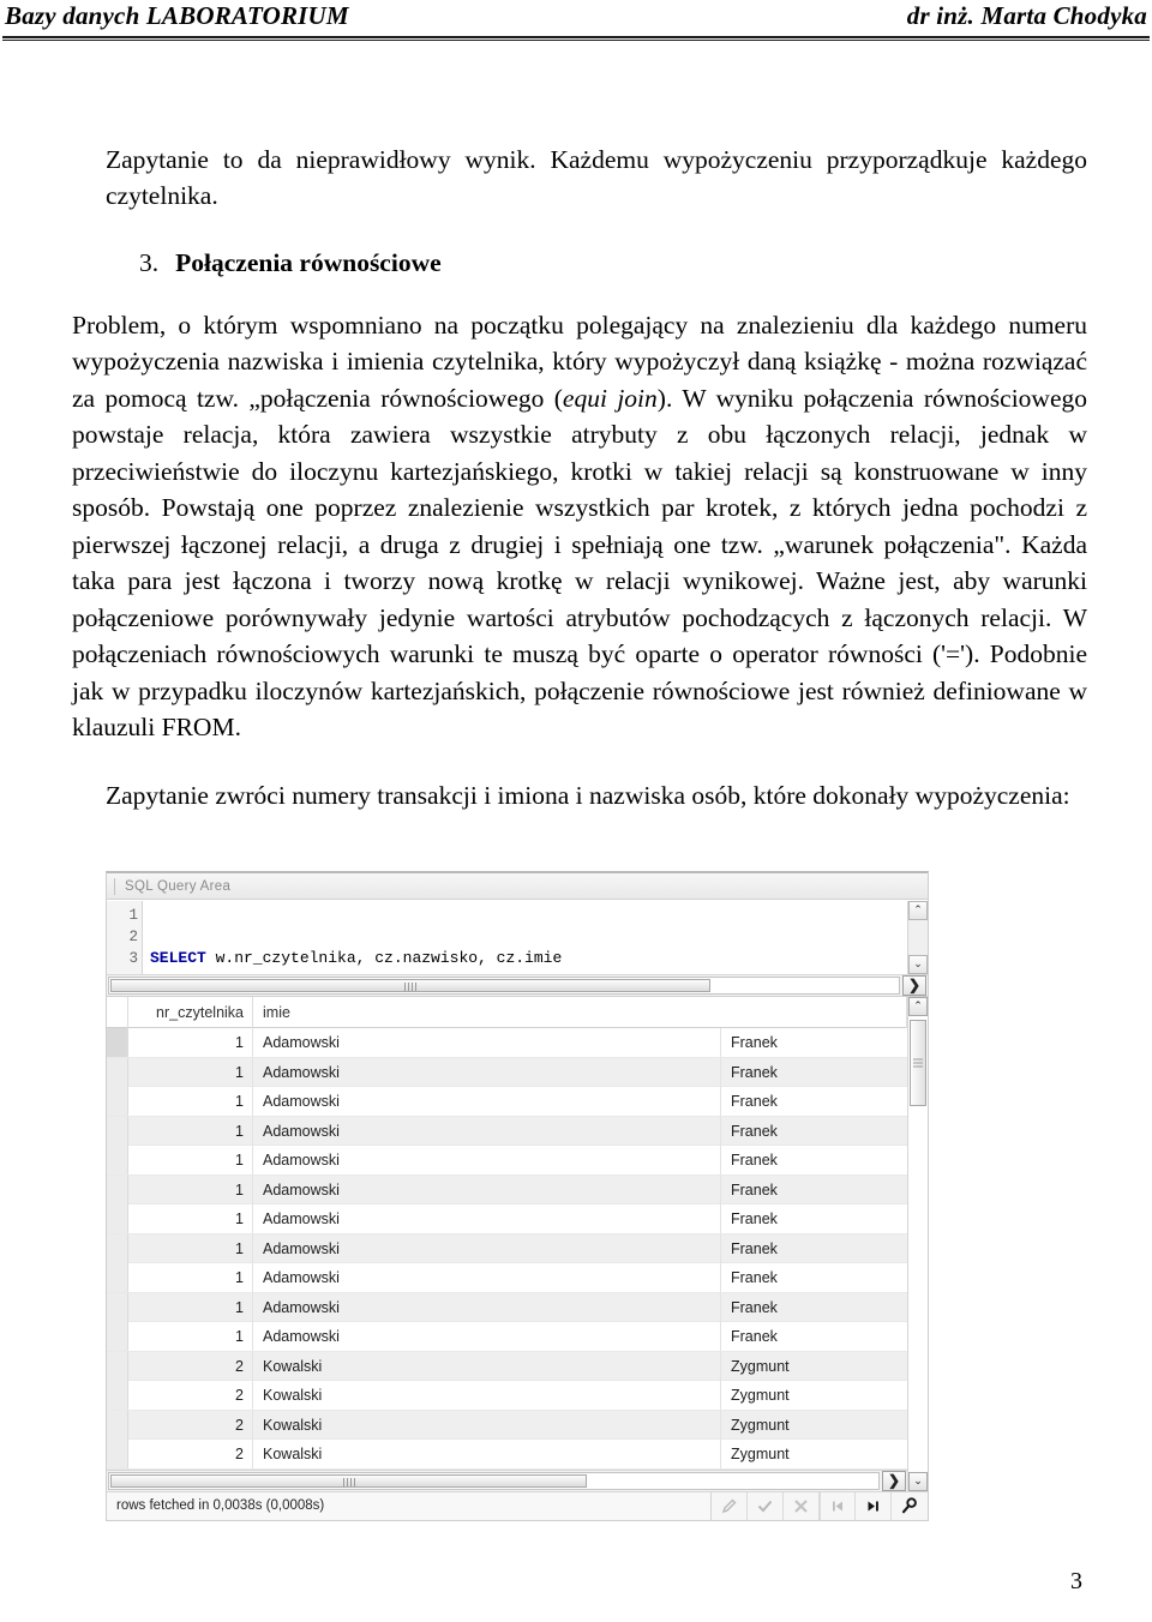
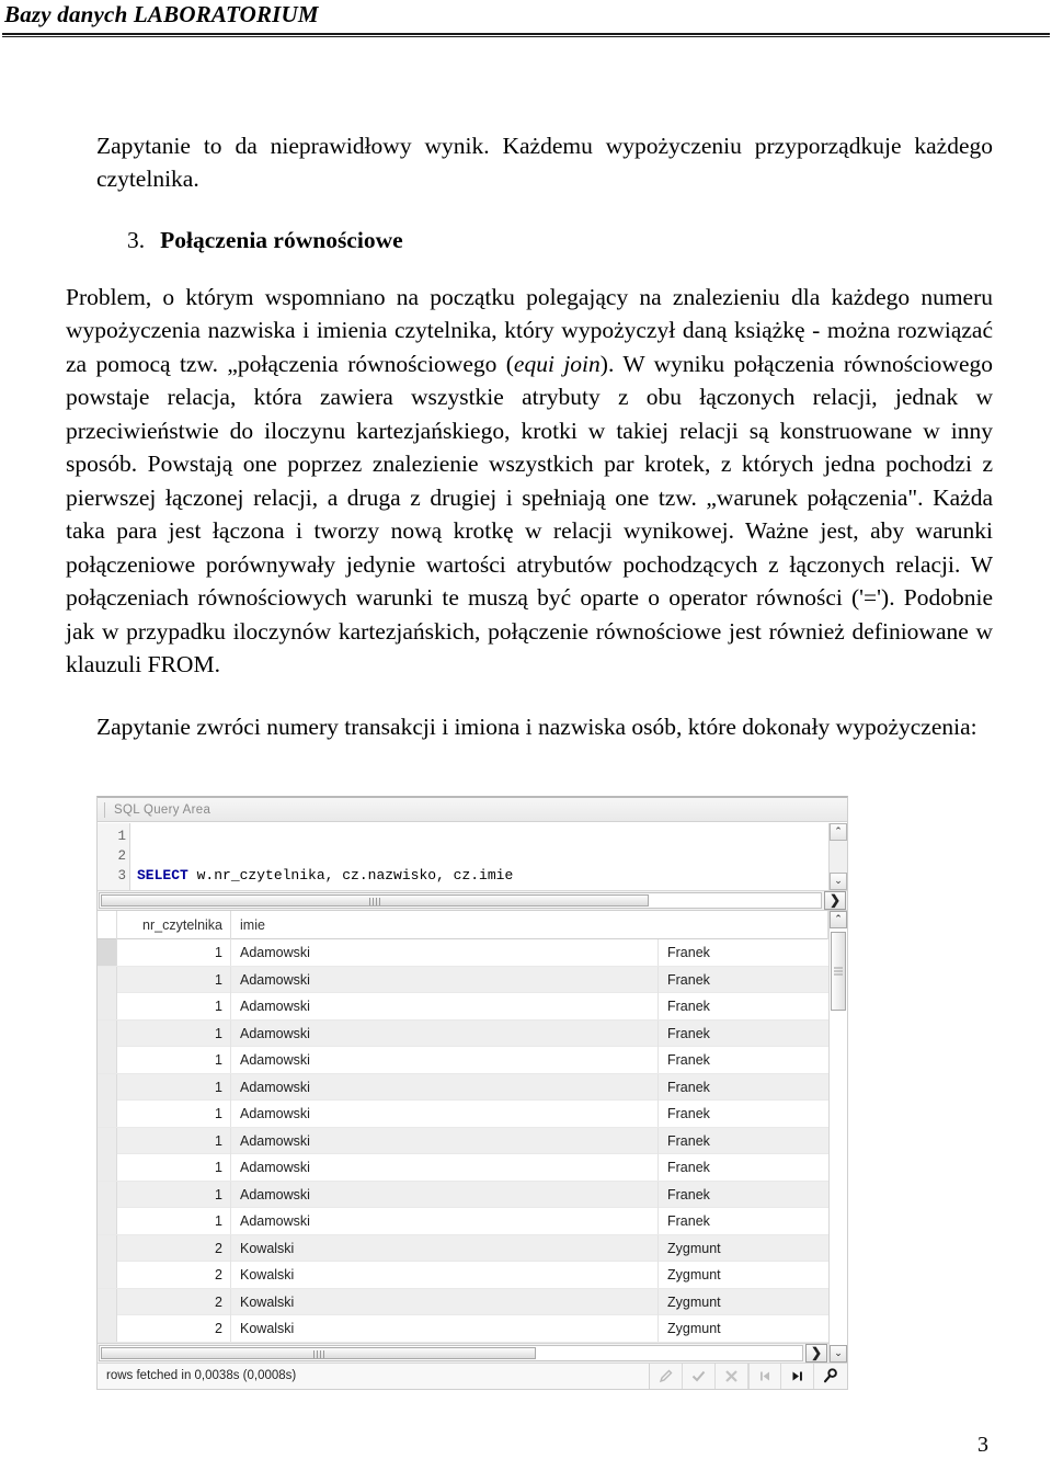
  Bazy danych LABORATORIUM
- dr inż. Marta Chodyka
  Zapytanie to da nieprawidłowy wynik. Każdemu wypożyczeniu przyporządkuje każdego czytelnika.
  3.
  Połączenia równościowe
  Problem, o którym wspomniano na początku polegający na znalezieniu dla każdego numeru wypożyczenia nazwiska i imienia czytelnika, który wypożyczył daną książkę - można rozwiązać za pomocą tzw. „połączenia równościowego (equi join). W wyniku połączenia równościowego powstaje relacja, która zawiera wszystkie atrybuty z obu łączonych relacji, jednak w przeciwieństwie do iloczynu kartezjańskiego, krotki w takiej relacji są konstruowane w inny sposób. Powstają one poprzez znalezienie wszystkich par krotek, z których jedna pochodzi z pierwszej łączonej relacji, a druga z drugiej i spełniają one tzw. „warunek połączenia". Każda taka para jest łączona i tworzy nową krotkę w relacji wynikowej. Ważne jest, aby warunki połączeniowe porównywały jedynie wartości atrybutów pochodzących z łączonych relacji. W połączeniach równościowych warunki te muszą być oparte o operator równości ('='). Podobnie jak w przypadku iloczynów kartezjańskich, połączenie równościowe jest również definiowane w klauzuli FROM.
  Zapytanie zwróci numery transakcji i imiona i nazwiska osób, które dokonały wypożyczenia:
  SQL Query Area
  1
  2
  3
  SELECT w.nr_czytelnika, cz.nazwisko, cz.imie
  ⌃
  ⌄
  ❯
  nr_czytelnika
  imie
  1
  Adamowski
  Franek
  1
  Adamowski
  Franek
  1
  Adamowski
  Franek
  1
  Adamowski
  Franek
  1
  Adamowski
  Franek
  1
  Adamowski
  Franek
  1
  Adamowski
  Franek
  1
  Adamowski
  Franek
  1
  Adamowski
  Franek
  1
  Adamowski
  Franek
  1
  Adamowski
  Franek
  2
  Kowalski
  Zygmunt
  2
  Kowalski
  Zygmunt
  2
  Kowalski
  Zygmunt
  2
  Kowalski
  Zygmunt
  ❯
  ⌃
  ⌄
  rows fetched in 0,0038s (0,0008s)
  3
